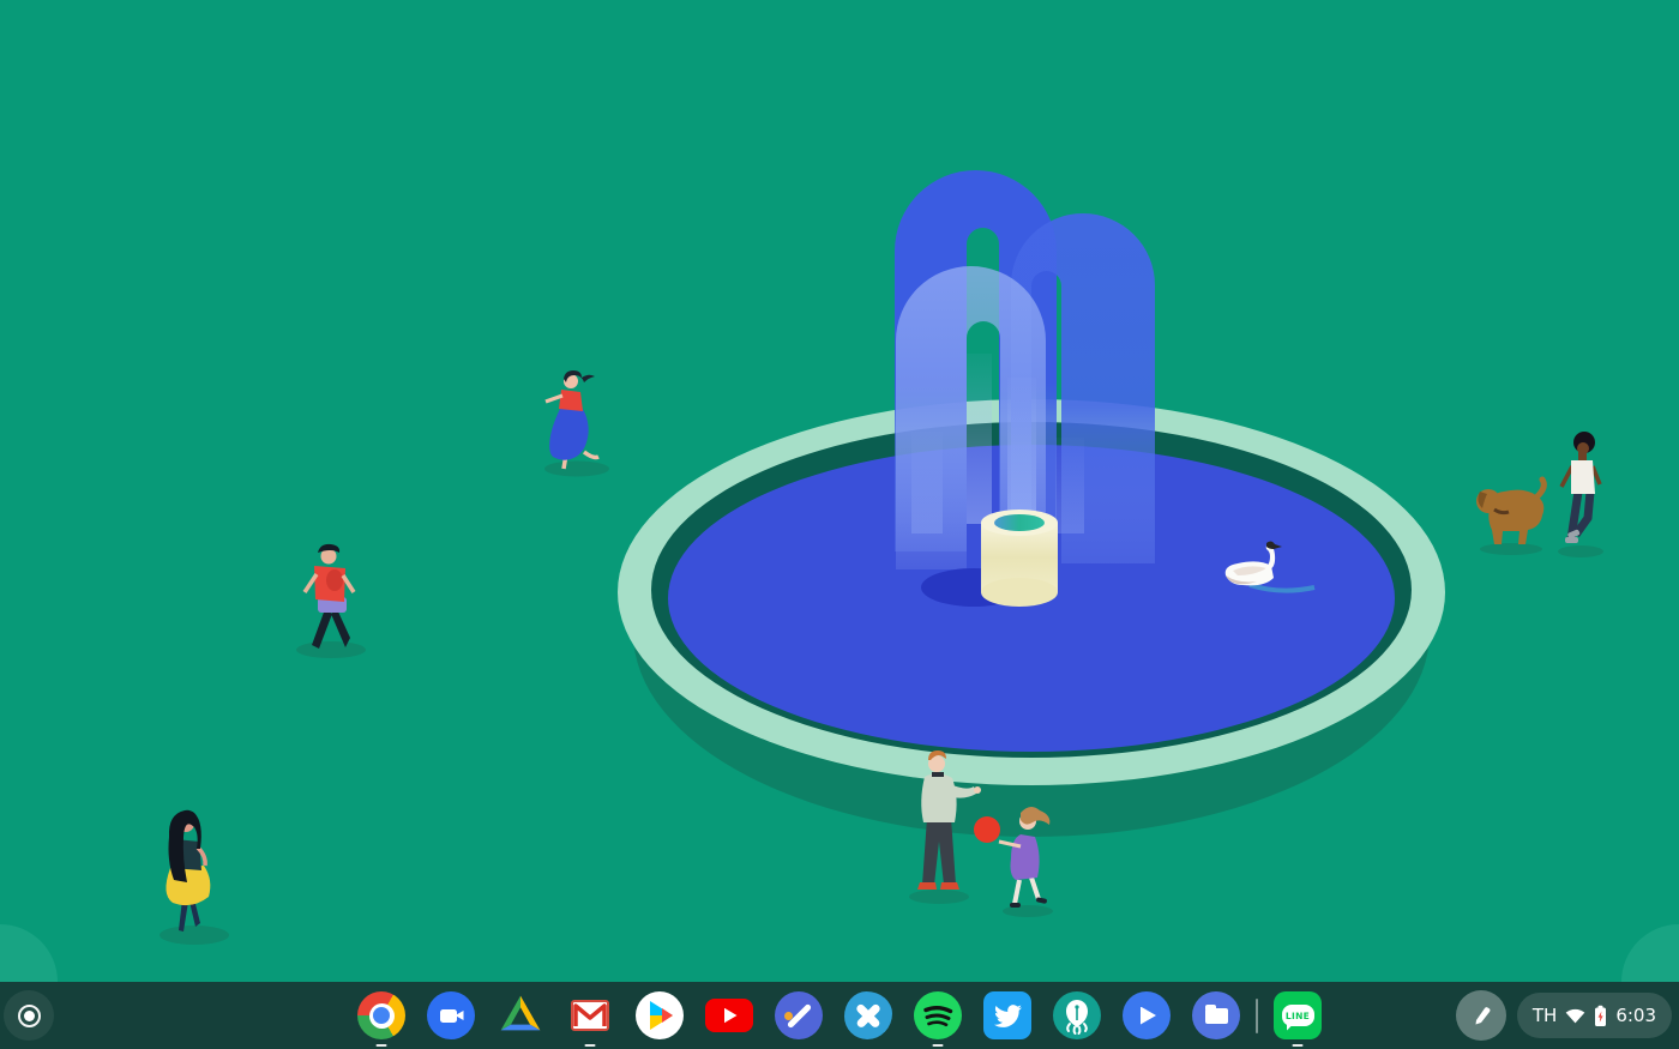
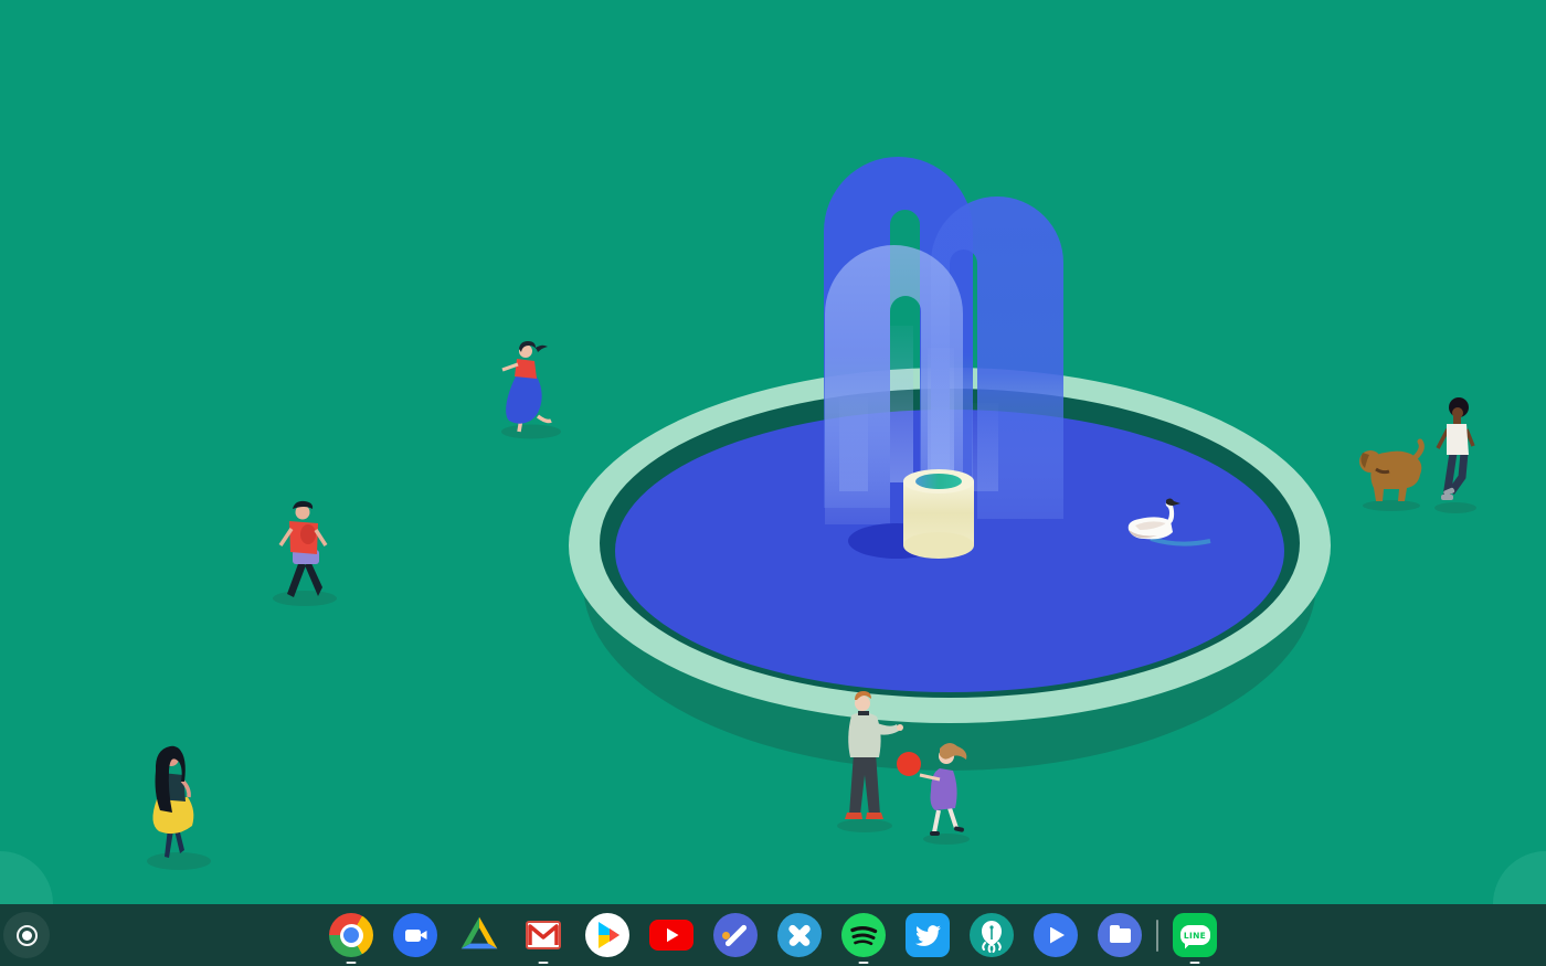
  LINE
- TH
- 6:03
